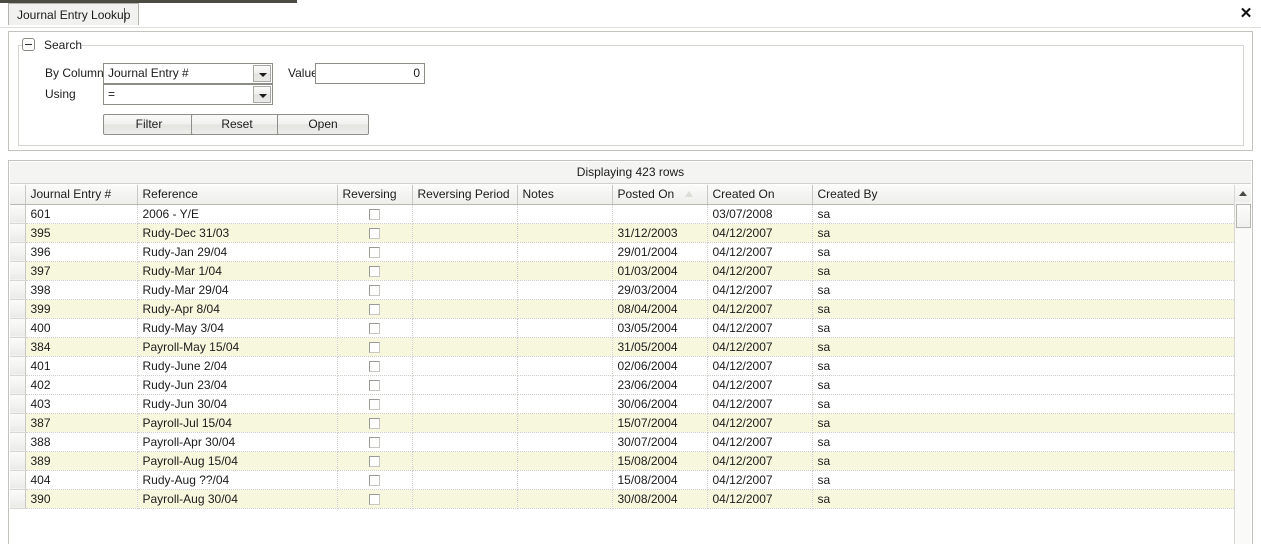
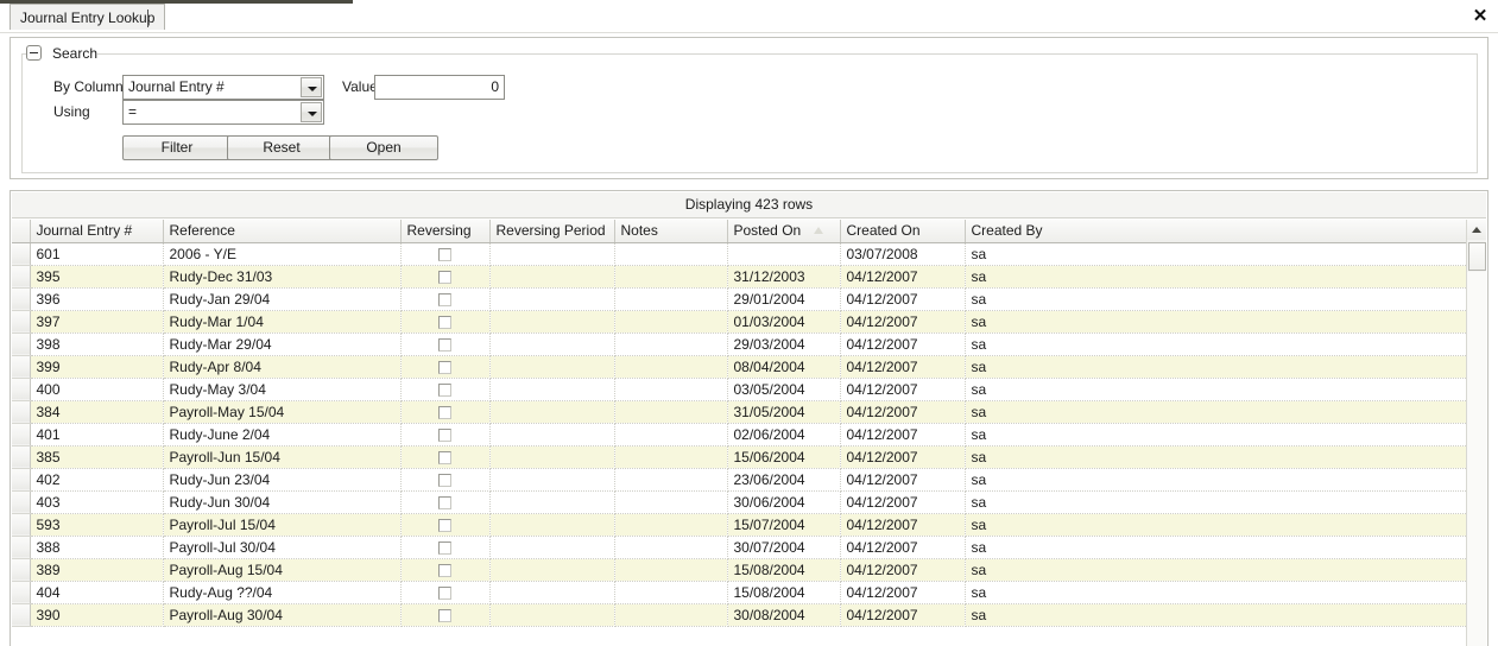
  Journal Entry Lookup
  ✕
  Search
  By Column
  Journal Entry #
  Using
  =
  Valu
  0
  Filter
  Reset
  Open
  Displaying 423 rows
  	Journal Entry #	Reference	Reversing	Reversing Period	Notes	Posted On	Created On	Created By
  	601	2006 - Y/E					03/07/2008	sa
  	395	Rudy-Dec 31/03				31/12/2003	04/12/2007	sa
  	396	Rudy-Jan 29/04				29/01/2004	04/12/2007	sa
  	397	Rudy-Mar 1/04				01/03/2004	04/12/2007	sa
  	398	Rudy-Mar 29/04				29/03/2004	04/12/2007	sa
  	399	Rudy-Apr 8/04				08/04/2004	04/12/2007	sa
  	400	Rudy-May 3/04				03/05/2004	04/12/2007	sa
  	384	Payroll-May 15/04				31/05/2004	04/12/2007	sa
  	401	Rudy-June 2/04				02/06/2004	04/12/2007	sa
+ 	385	Payroll-Jun 15/04				15/06/2004	04/12/2007	sa
  	402	Rudy-Jun 23/04				23/06/2004	04/12/2007	sa
  	403	Rudy-Jun 30/04				30/06/2004	04/12/2007	sa
- 	387	Payroll-Jul 15/04				15/07/2004	04/12/2007	sa
+ 	593	Payroll-Jul 15/04				15/07/2004	04/12/2007	sa
- 	388	Payroll-Apr 30/04				30/07/2004	04/12/2007	sa
+ 	388	Payroll-Jul 30/04				30/07/2004	04/12/2007	sa
  	389	Payroll-Aug 15/04				15/08/2004	04/12/2007	sa
  	404	Rudy-Aug ??/04				15/08/2004	04/12/2007	sa
  	390	Payroll-Aug 30/04				30/08/2004	04/12/2007	sa
